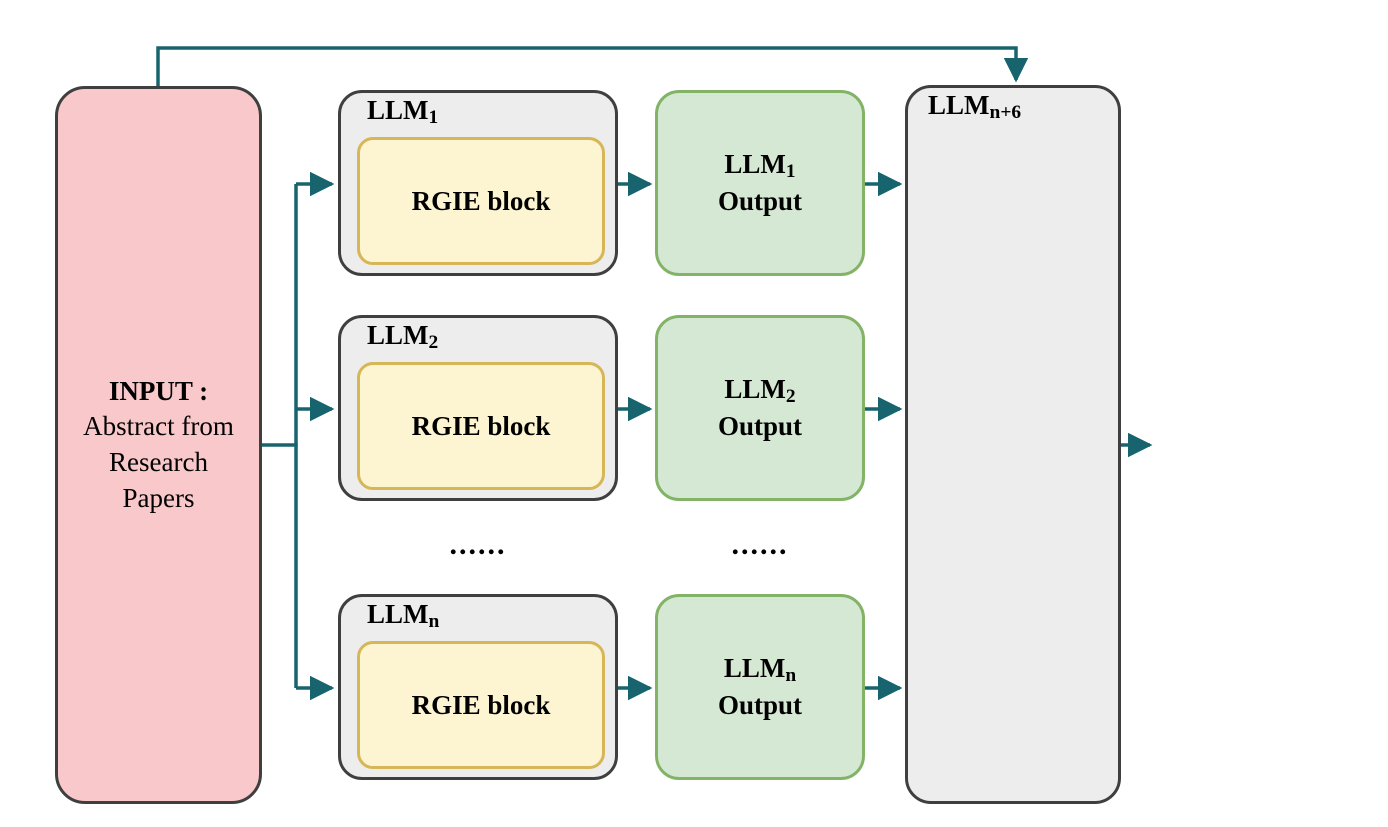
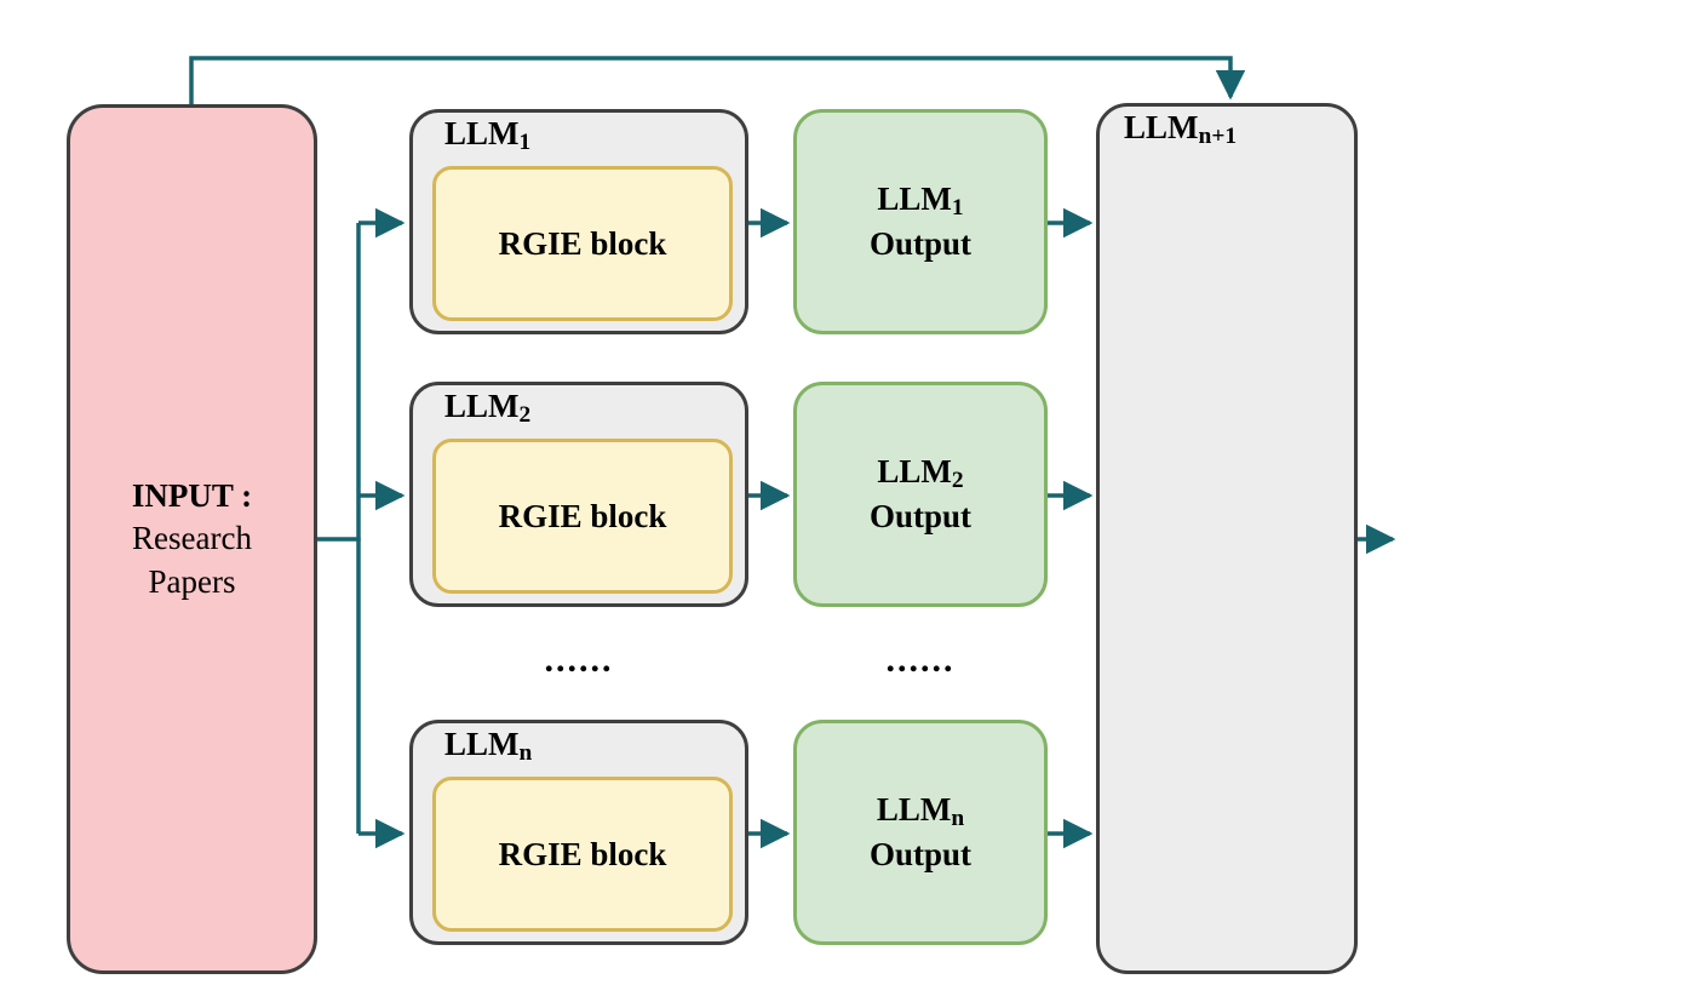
  INPUT :
- Abstract from
  Research
  Papers
  LLM1
  RGIE block
  LLM1
  Output
  LLM2
  RGIE block
  LLM2
  Output
  ......
  ......
  LLMn
  RGIE block
  LLMn
  Output
- LLMn+6
+ LLMn+1
